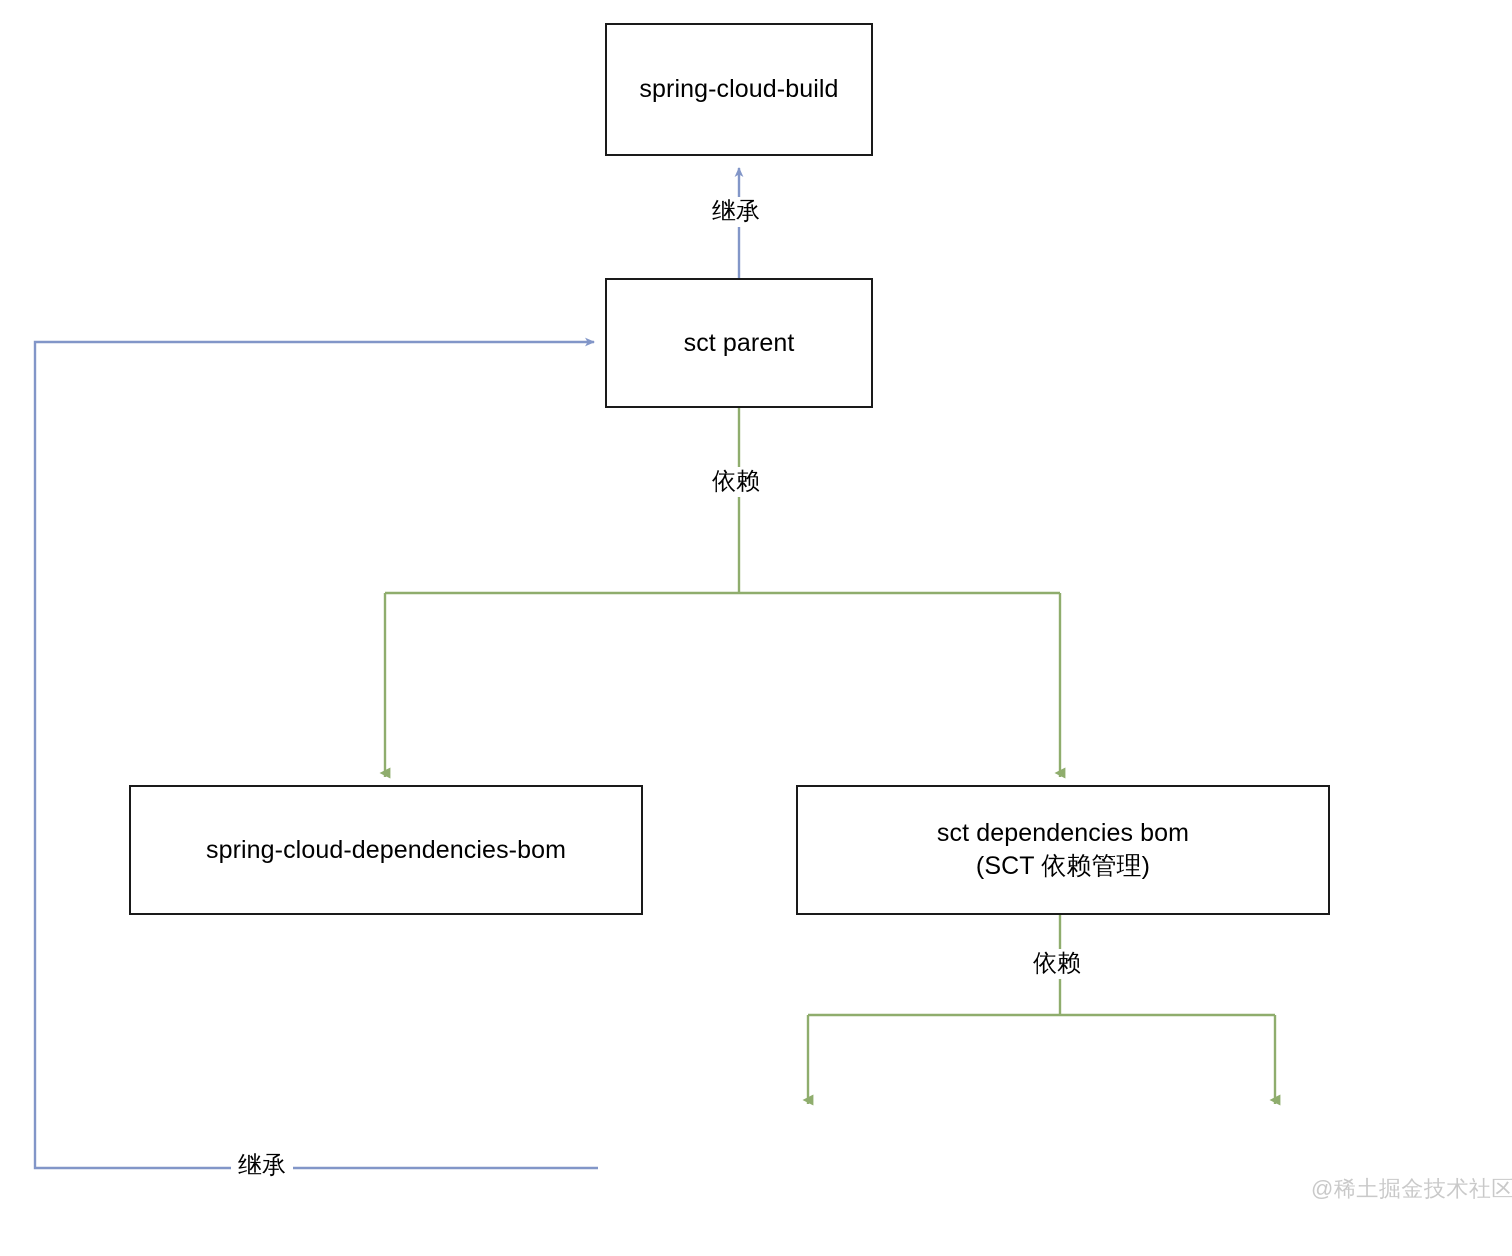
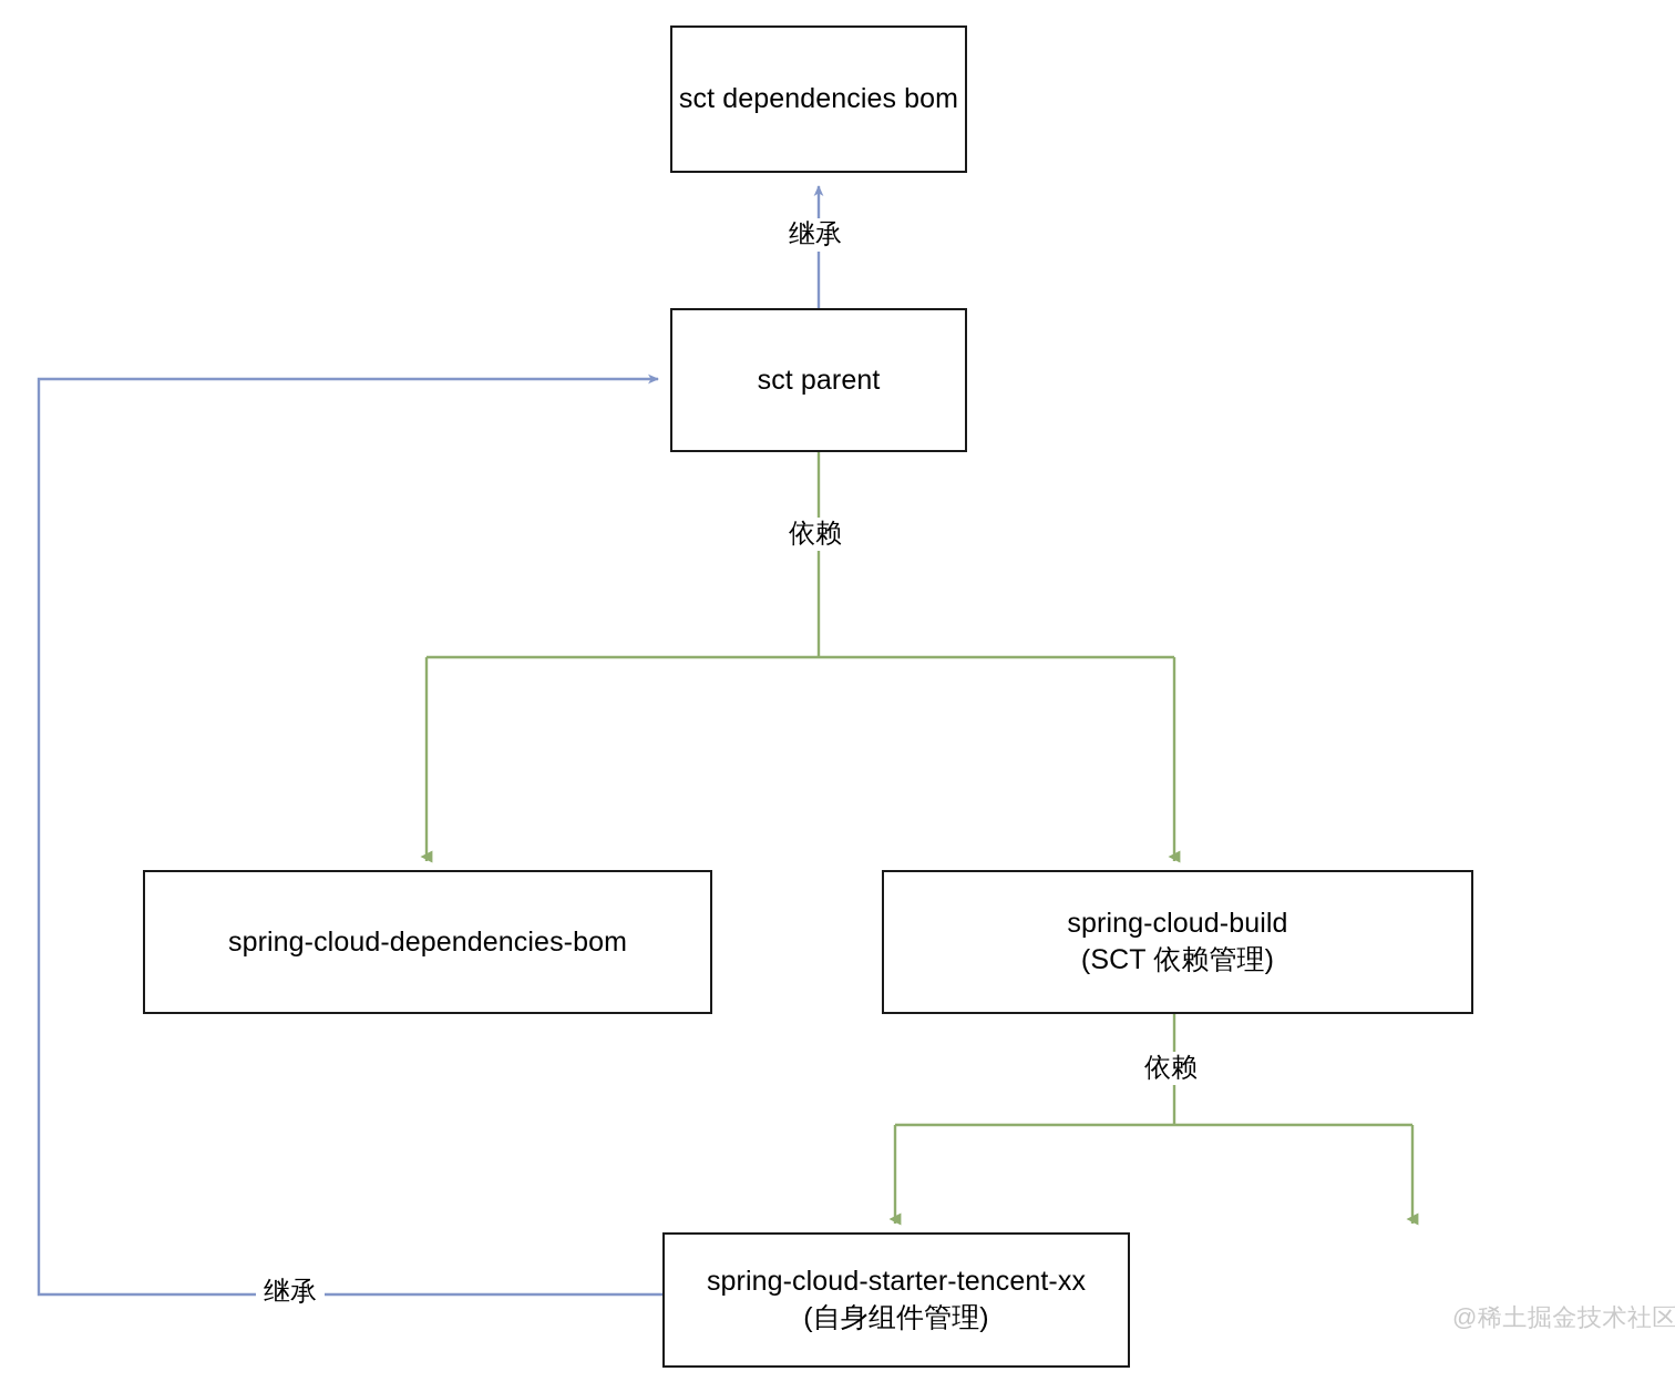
- spring-cloud-build
+ sct dependencies bom
  sct parent
  spring-cloud-dependencies-bom
- sct dependencies bom
+ spring-cloud-build
  (SCT 依赖管理)
+ spring-cloud-starter-tencent-xx
+ (自身组件管理)
  继承
  继承
  依赖
  依赖
  @稀土掘金技术社区
